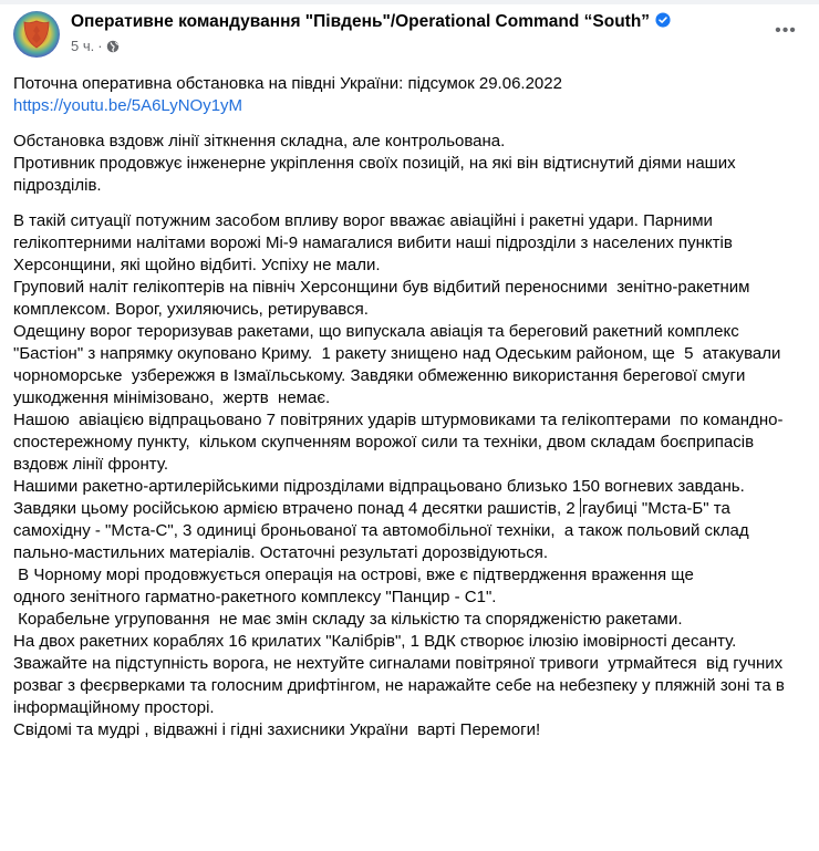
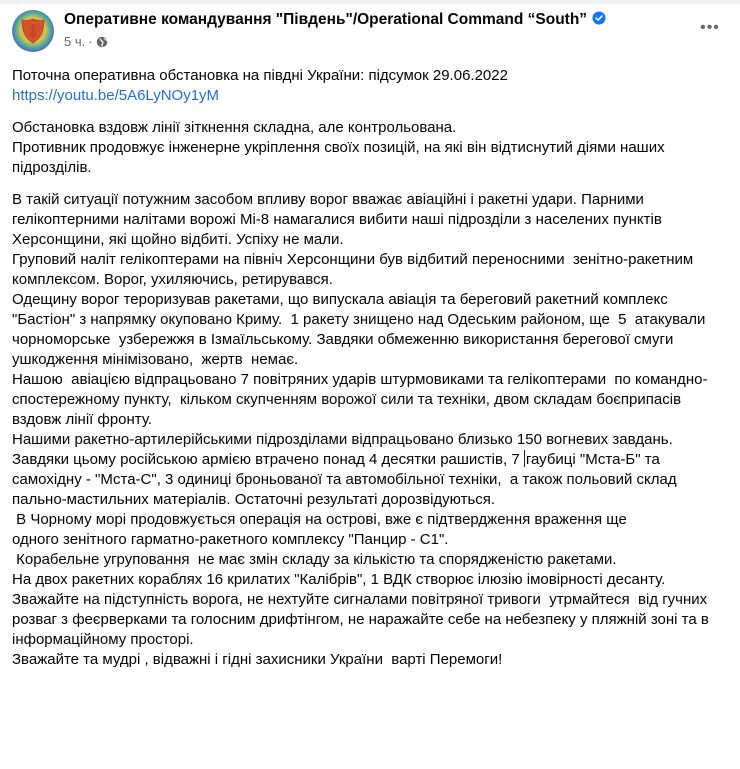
  Оперативне командування "Південь"/Operational Command “South”
  5 ч.
  ·
  •••
  Поточна оперативна обстановка на півдні України: підсумок 29.06.2022
  https://youtu.be/5A6LyNOy1yM
  Обстановка вздовж лінії зіткнення складна, але контрольована.
  Противник продовжує інженерне укріплення своїх позицій, на які він відтиснутий діями наших підрозділів.
- В такій ситуації потужним засобом впливу ворог вважає авіаційні і ракетні удари. Парними гелікоптерними налітами ворожі Мі-9 намагалися вибити наші підрозділи з населених пунктів Херсонщини, які щойно відбиті. Успіху не мали.
+ В такій ситуації потужним засобом впливу ворог вважає авіаційні і ракетні удари. Парними гелікоптерними налітами ворожі Мі-8 намагалися вибити наші підрозділи з населених пунктів Херсонщини, які щойно відбиті. Успіху не мали.
- Груповий наліт гелікоптерів на північ Херсонщини був відбитий переносними зенітно-ракетним комплексом. Ворог, ухиляючись, ретирувався.
+ Груповий наліт гелікоптерами на північ Херсонщини був відбитий переносними зенітно-ракетним комплексом. Ворог, ухиляючись, ретирувався.
  Одещину ворог тероризував ракетами, що випускала авіація та береговий ракетний комплекс "Бастіон" з напрямку окуповано Криму. 1 ракету знищено над Одеським районом, ще 5 атакували чорноморське узбережжя в Ізмаїльському. Завдяки обмеженню використання берегової смуги ушкодження мінімізовано, жертв немає.
  Нашою авіацією відпрацьовано 7 повітряних ударів штурмовиками та гелікоптерами по командно-спостережному пункту, кільком скупченням ворожої сили та техніки, двом складам боєприпасів вздовж лінії фронту.
  Нашими ракетно-артилерійськими підрозділами відпрацьовано близько 150 вогневих завдань.
- Завдяки цьому російською армією втрачено понад 4 десятки рашистів, 2 гаубиці "Мста-Б" та самохідну - "Мста-С", 3 одиниці броньованої та автомобільної техніки, а також польовий склад пально-мастильних матеріалів. Остаточні результаті дорозвідуються.
+ Завдяки цьому російською армією втрачено понад 4 десятки рашистів, 7 гаубиці "Мста-Б" та самохідну - "Мста-С", 3 одиниці броньованої та автомобільної техніки, а також польовий склад пально-мастильних матеріалів. Остаточні результаті дорозвідуються.
  В Чорному морі продовжується операція на острові, вже є підтвердження враження ще одного зенітного гарматно-ракетного комплексу "Панцир - С1".
  Корабельне угруповання не має змін складу за кількістю та спорядженістю ракетами.
  На двох ракетних кораблях 16 крилатих "Калібрів", 1 ВДК створює ілюзію імовірності десанту.
  Зважайте на підступність ворога, не нехтуйте сигналами повітряної тривоги утрмайтеся від гучних розваг з феєрверками та голосним дрифтінгом, не наражайте себе на небезпеку у пляжній зоні та в інформаційному просторі.
- Свідомі та мудрі , відважні і гідні захисники України варті Перемоги!
+ Зважайте та мудрі , відважні і гідні захисники України варті Перемоги!
